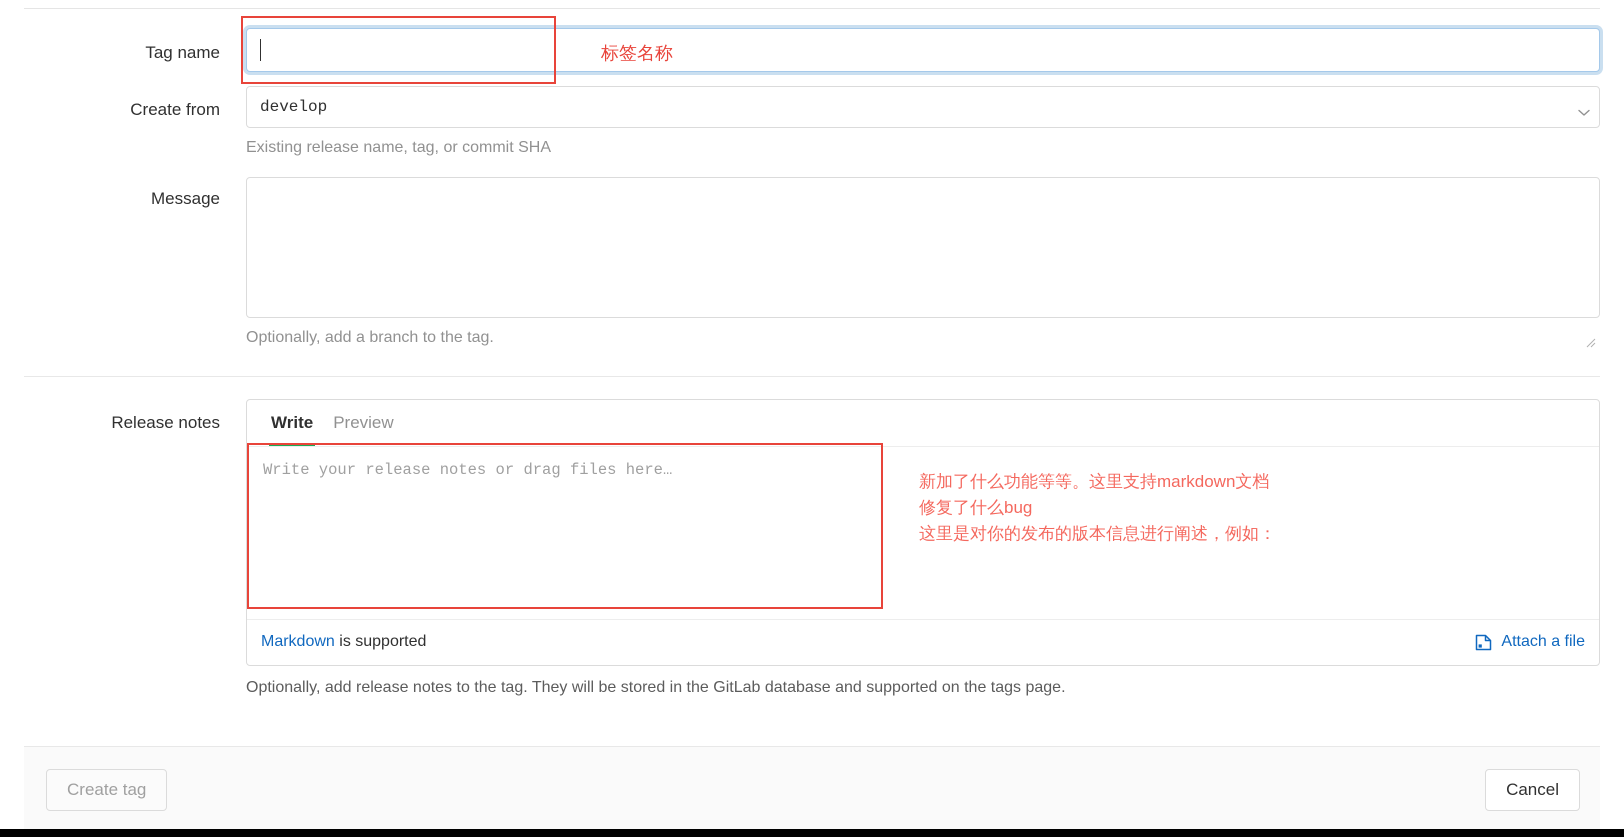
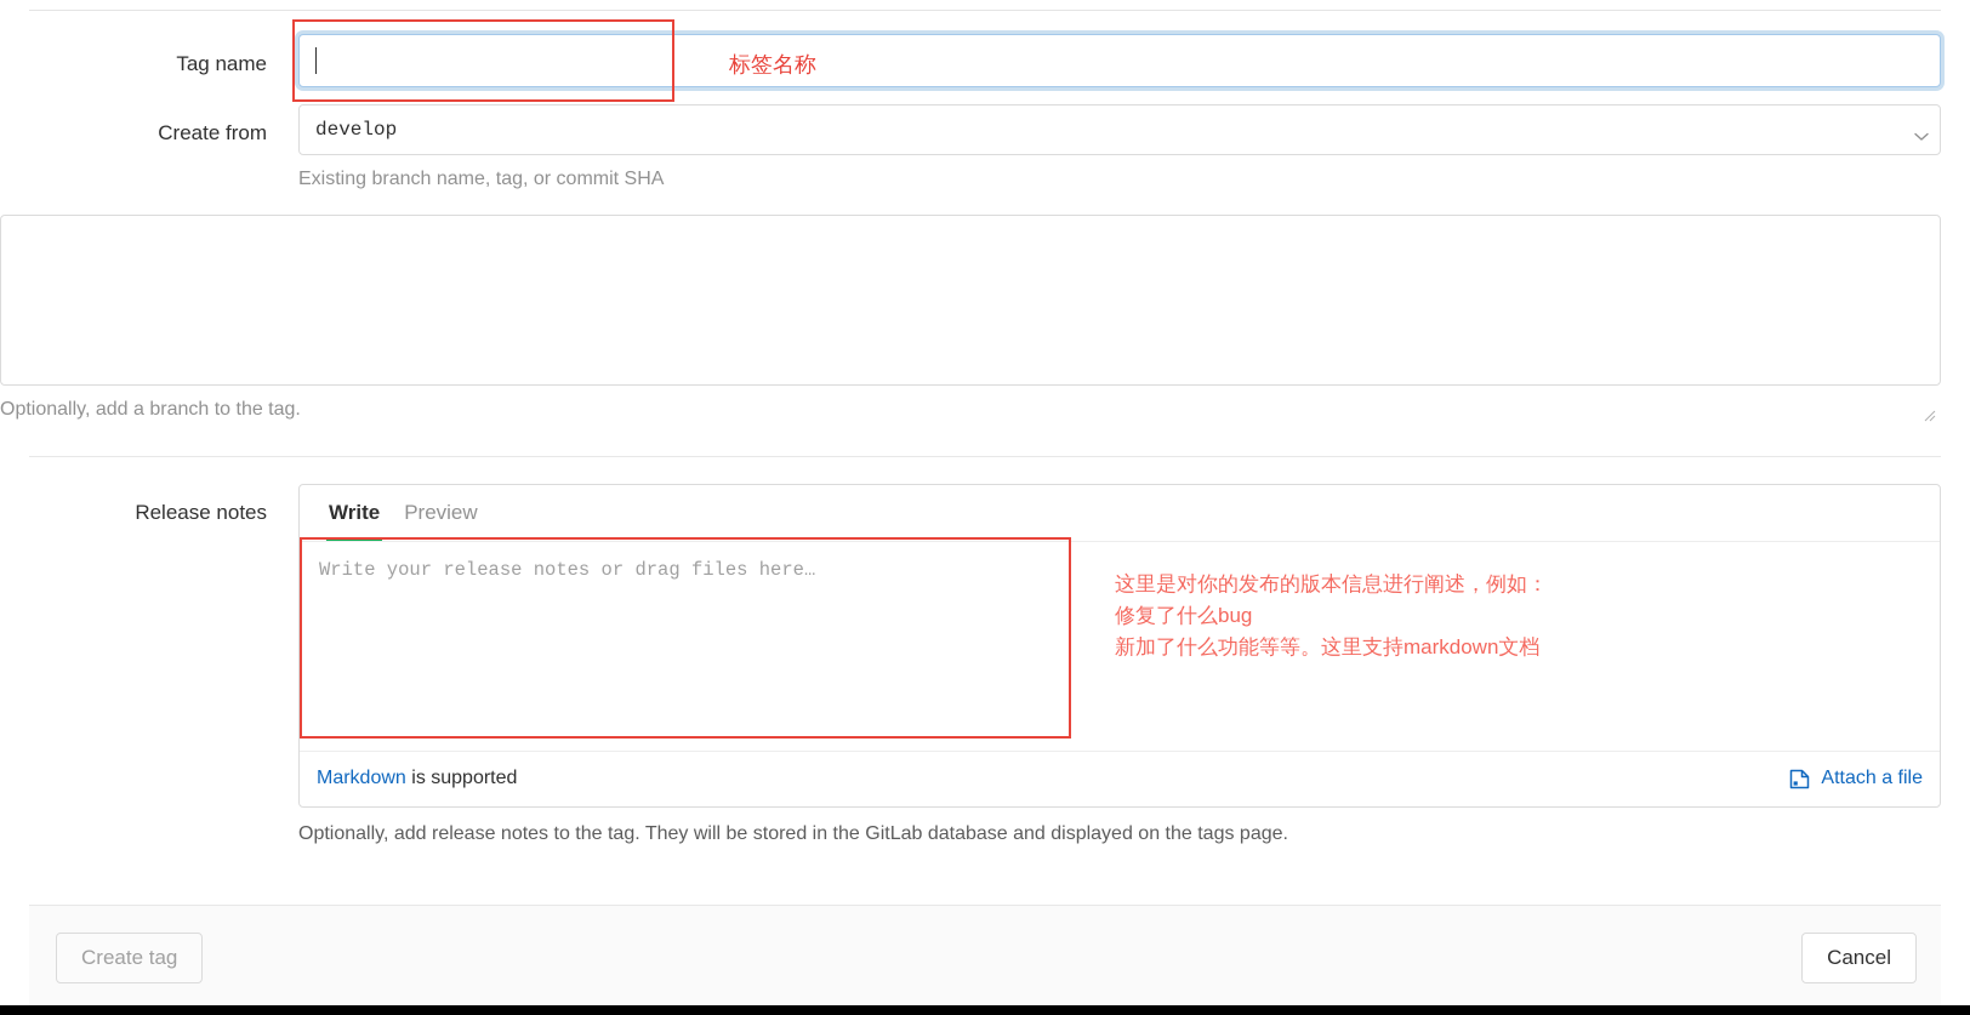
  Tag name
  标签名称
  Create from
  develop
- Existing release name, tag, or commit SHA
+ Existing branch name, tag, or commit SHA
- Message
  Optionally, add a branch to the tag.
  Release notes
  Write
  Preview
  Write your release notes or drag files here…
- 新加了什么功能等等。这里支持markdown文档
+ 这里是对你的发布的版本信息进行阐述，例如：
  修复了什么bug
- 这里是对你的发布的版本信息进行阐述，例如：
+ 新加了什么功能等等。这里支持markdown文档
  Markdown is supported
  Attach a file
- Optionally, add release notes to the tag. They will be stored in the GitLab database and supported on the tags page.
+ Optionally, add release notes to the tag. They will be stored in the GitLab database and displayed on the tags page.
  Create tag
  Cancel
